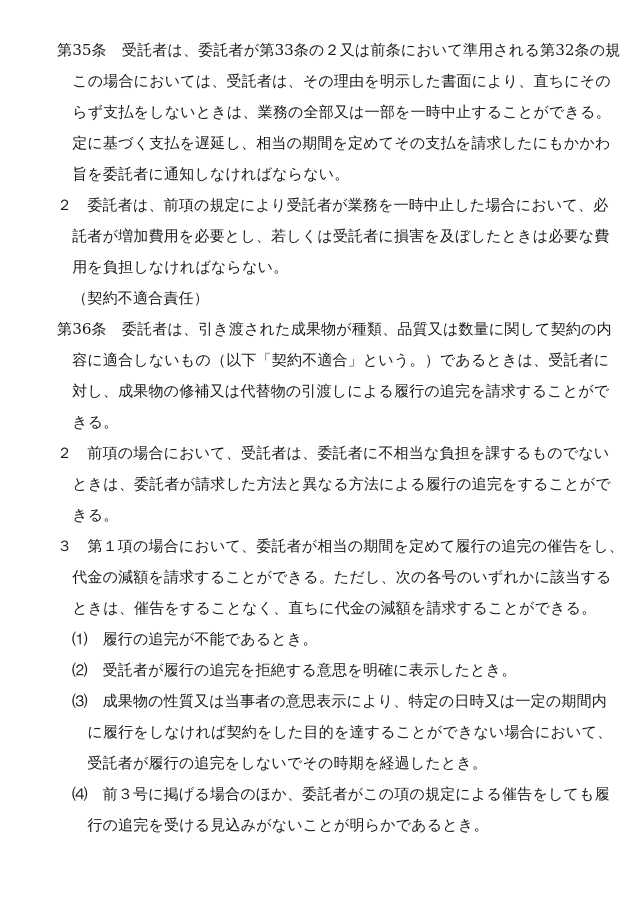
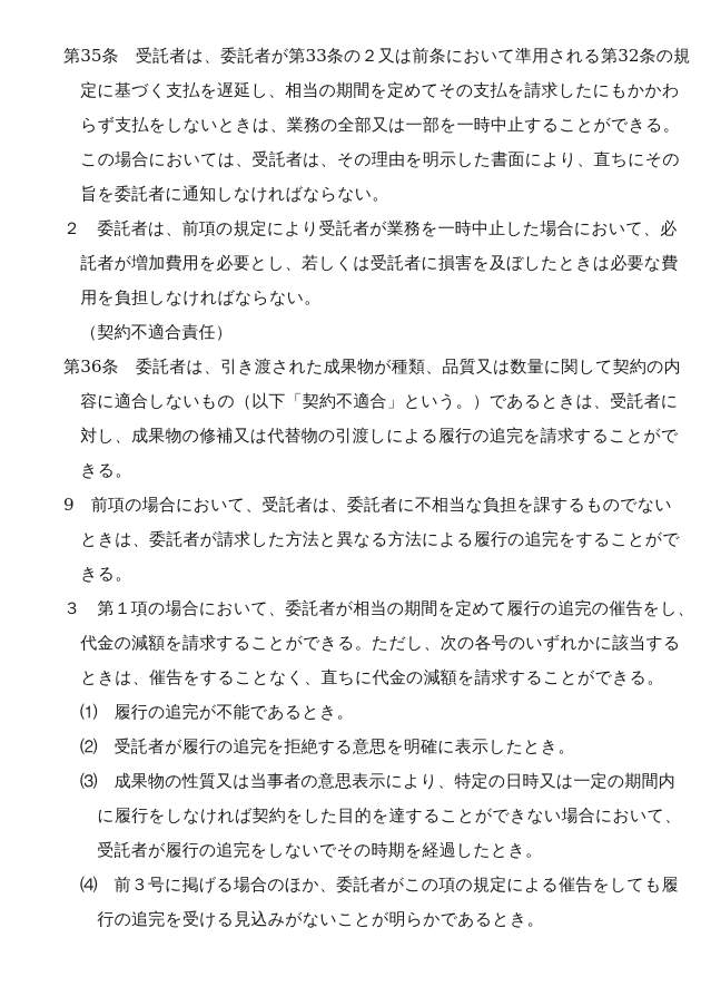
  第35条 受託者は、委託者が第33条の２又は前条において準用される第32条の規
- この場合においては、受託者は、その理由を明示した書面により、直ちにその
+ 定に基づく支払を遅延し、相当の期間を定めてその支払を請求したにもかかわ
  らず支払をしないときは、業務の全部又は一部を一時中止することができる。
- 定に基づく支払を遅延し、相当の期間を定めてその支払を請求したにもかかわ
+ この場合においては、受託者は、その理由を明示した書面により、直ちにその
  旨を委託者に通知しなければならない。
  ２ 委託者は、前項の規定により受託者が業務を一時中止した場合において、必
  託者が増加費用を必要とし、若しくは受託者に損害を及ぼしたときは必要な費
  用を負担しなければならない。
  （契約不適合責任）
  第36条 委託者は、引き渡された成果物が種類、品質又は数量に関して契約の内
  容に適合しないもの（以下「契約不適合」という。）であるときは、受託者に
  対し、成果物の修補又は代替物の引渡しによる履行の追完を請求することがで
  きる。
- ２ 前項の場合において、受託者は、委託者に不相当な負担を課するものでない
+ 9 前項の場合において、受託者は、委託者に不相当な負担を課するものでない
  ときは、委託者が請求した方法と異なる方法による履行の追完をすることがで
  きる。
  ３ 第１項の場合において、委託者が相当の期間を定めて履行の追完の催告をし、
  代金の減額を請求することができる。ただし、次の各号のいずれかに該当する
  ときは、催告をすることなく、直ちに代金の減額を請求することができる。
  ⑴ 履行の追完が不能であるとき。
  ⑵ 受託者が履行の追完を拒絶する意思を明確に表示したとき。
  ⑶ 成果物の性質又は当事者の意思表示により、特定の日時又は一定の期間内
  に履行をしなければ契約をした目的を達することができない場合において、
  受託者が履行の追完をしないでその時期を経過したとき。
  ⑷ 前３号に掲げる場合のほか、委託者がこの項の規定による催告をしても履
  行の追完を受ける見込みがないことが明らかであるとき。
